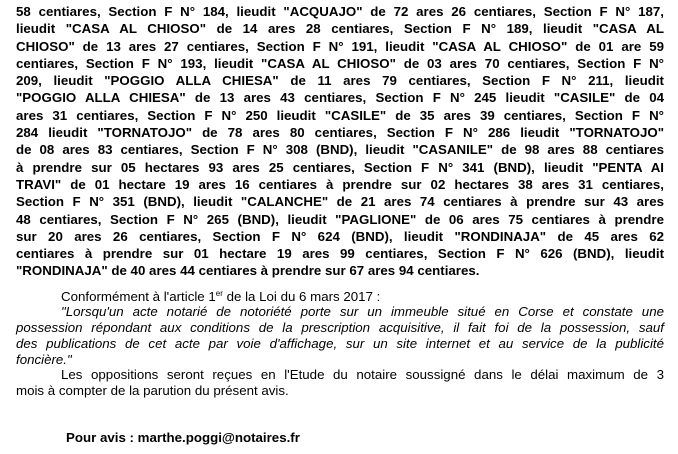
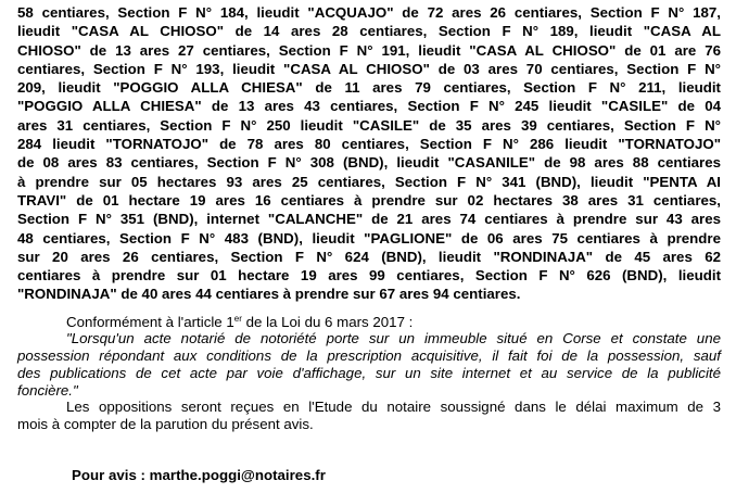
  58 centiares, Section F N° 184, lieudit "ACQUAJO" de 72 ares 26 centiares, Section F N° 187,
  lieudit "CASA AL CHIOSO" de 14 ares 28 centiares, Section F N° 189, lieudit "CASA AL
- CHIOSO" de 13 ares 27 centiares, Section F N° 191, lieudit "CASA AL CHIOSO" de 01 are 59
+ CHIOSO" de 13 ares 27 centiares, Section F N° 191, lieudit "CASA AL CHIOSO" de 01 are 76
  centiares, Section F N° 193, lieudit "CASA AL CHIOSO" de 03 ares 70 centiares, Section F N°
  209, lieudit "POGGIO ALLA CHIESA" de 11 ares 79 centiares, Section F N° 211, lieudit
  "POGGIO ALLA CHIESA" de 13 ares 43 centiares, Section F N° 245 lieudit "CASILE" de 04
  ares 31 centiares, Section F N° 250 lieudit "CASILE" de 35 ares 39 centiares, Section F N°
  284 lieudit "TORNATOJO" de 78 ares 80 centiares, Section F N° 286 lieudit "TORNATOJO"
  de 08 ares 83 centiares, Section F N° 308 (BND), lieudit "CASANILE" de 98 ares 88 centiares
  à prendre sur 05 hectares 93 ares 25 centiares, Section F N° 341 (BND), lieudit "PENTA AI
  TRAVI" de 01 hectare 19 ares 16 centiares à prendre sur 02 hectares 38 ares 31 centiares,
- Section F N° 351 (BND), lieudit "CALANCHE" de 21 ares 74 centiares à prendre sur 43 ares
+ Section F N° 351 (BND), internet "CALANCHE" de 21 ares 74 centiares à prendre sur 43 ares
- 48 centiares, Section F N° 265 (BND), lieudit "PAGLIONE" de 06 ares 75 centiares à prendre
+ 48 centiares, Section F N° 483 (BND), lieudit "PAGLIONE" de 06 ares 75 centiares à prendre
  sur 20 ares 26 centiares, Section F N° 624 (BND), lieudit "RONDINAJA" de 45 ares 62
  centiares à prendre sur 01 hectare 19 ares 99 centiares, Section F N° 626 (BND), lieudit
  "RONDINAJA" de 40 ares 44 centiares à prendre sur 67 ares 94 centiares.
  Conformément à l'article 1er de la Loi du 6 mars 2017 :
  "Lorsqu'un acte notarié de notoriété porte sur un immeuble situé en Corse et constate une
  possession répondant aux conditions de la prescription acquisitive, il fait foi de la possession, sauf
  des publications de cet acte par voie d'affichage, sur un site internet et au service de la publicité
  foncière."
  Les oppositions seront reçues en l'Etude du notaire soussigné dans le délai maximum de 3
  mois à compter de la parution du présent avis.
  Pour avis : marthe.poggi@notaires.fr
